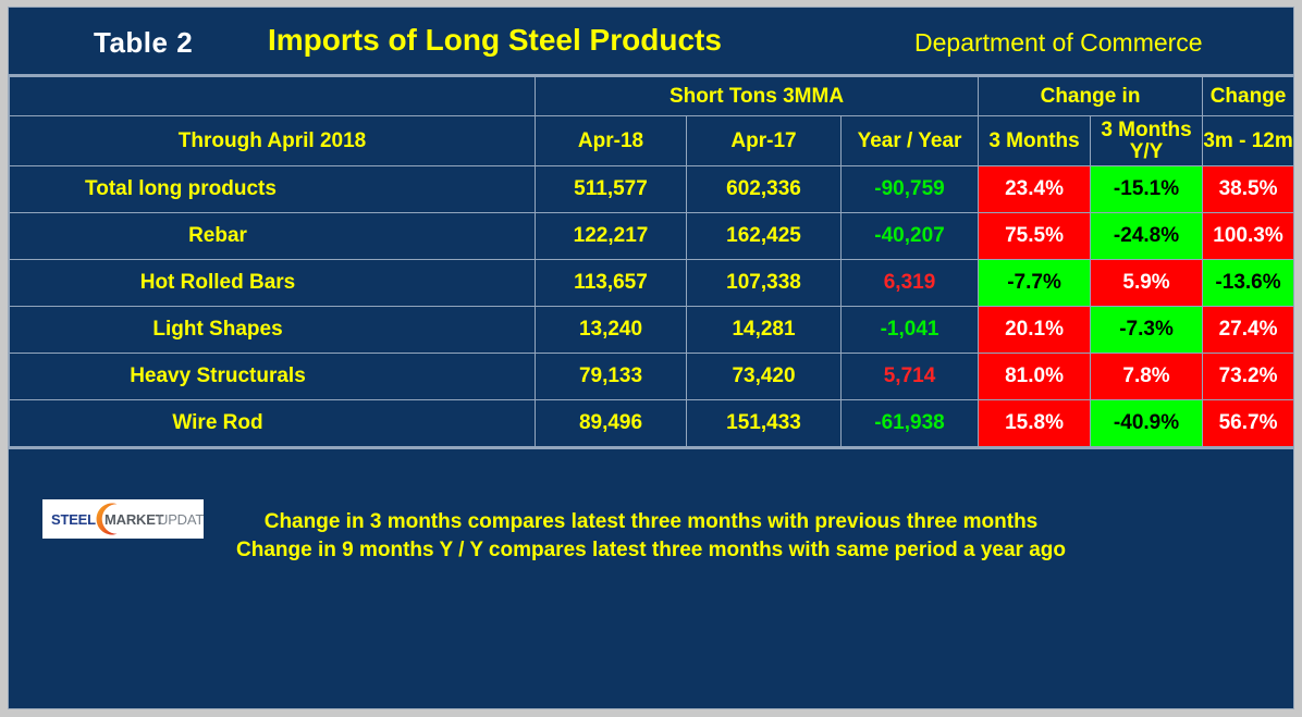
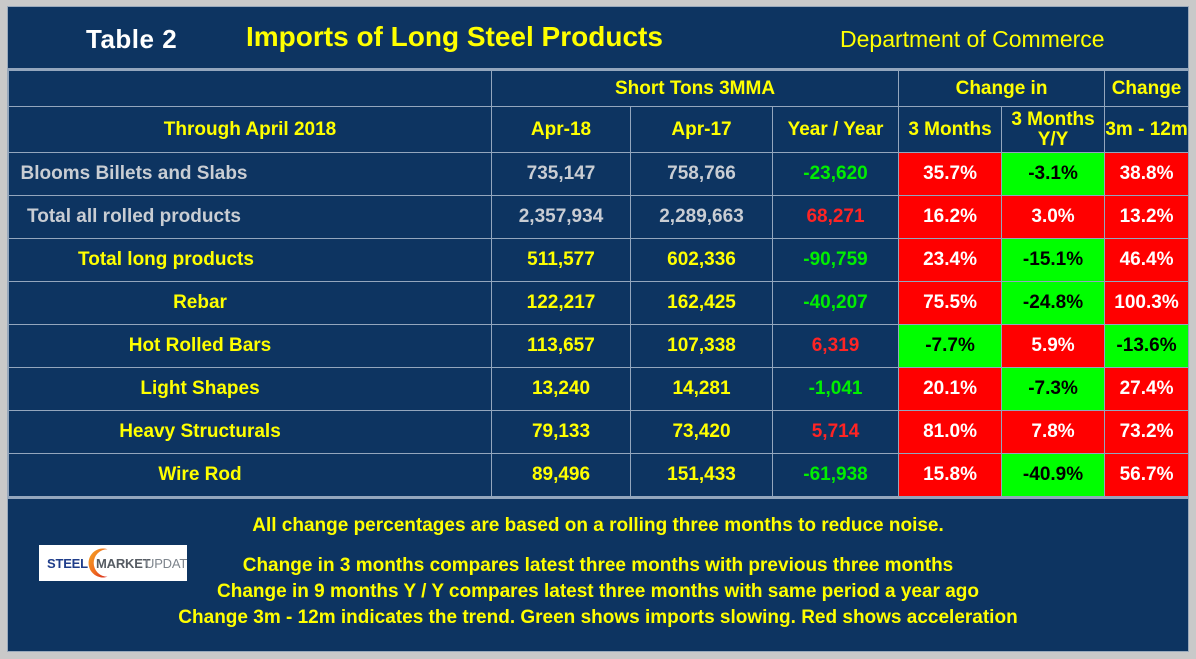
  Table 2
  Imports of Long Steel Products
  Department of Commerce
  	Short Tons 3MMA	Change in	Change
  Through April 2018	Apr-18	Apr-17	Year / Year	3 Months	3 Months Y/Y	3m - 12m
+ Blooms Billets and Slabs	735,147	758,766	-23,620	35.7%	-3.1%	38.8%
+ Total all rolled products	2,357,934	2,289,663	68,271	16.2%	3.0%	13.2%
- Total long products	511,577	602,336	-90,759	23.4%	-15.1%	38.5%
+ Total long products	511,577	602,336	-90,759	23.4%	-15.1%	46.4%
  Rebar	122,217	162,425	-40,207	75.5%	-24.8%	100.3%
  Hot Rolled Bars	113,657	107,338	6,319	-7.7%	5.9%	-13.6%
  Light Shapes	13,240	14,281	-1,041	20.1%	-7.3%	27.4%
  Heavy Structurals	79,133	73,420	5,714	81.0%	7.8%	73.2%
  Wire Rod	89,496	151,433	-61,938	15.8%	-40.9%	56.7%
  STEEL
  MARKET
  UPDAT
+ All change percentages are based on a rolling three months to reduce noise.
  Change in 3 months compares latest three months with previous three months
  Change in 9 months Y / Y compares latest three months with same period a year ago
+ Change 3m - 12m indicates the trend. Green shows imports slowing. Red shows acceleration
